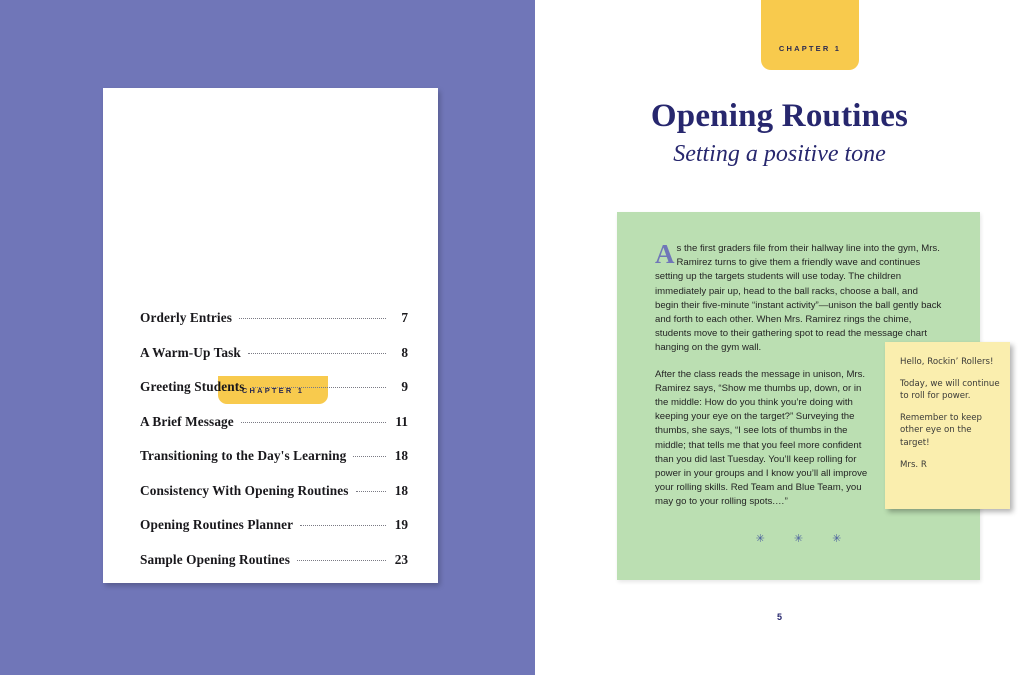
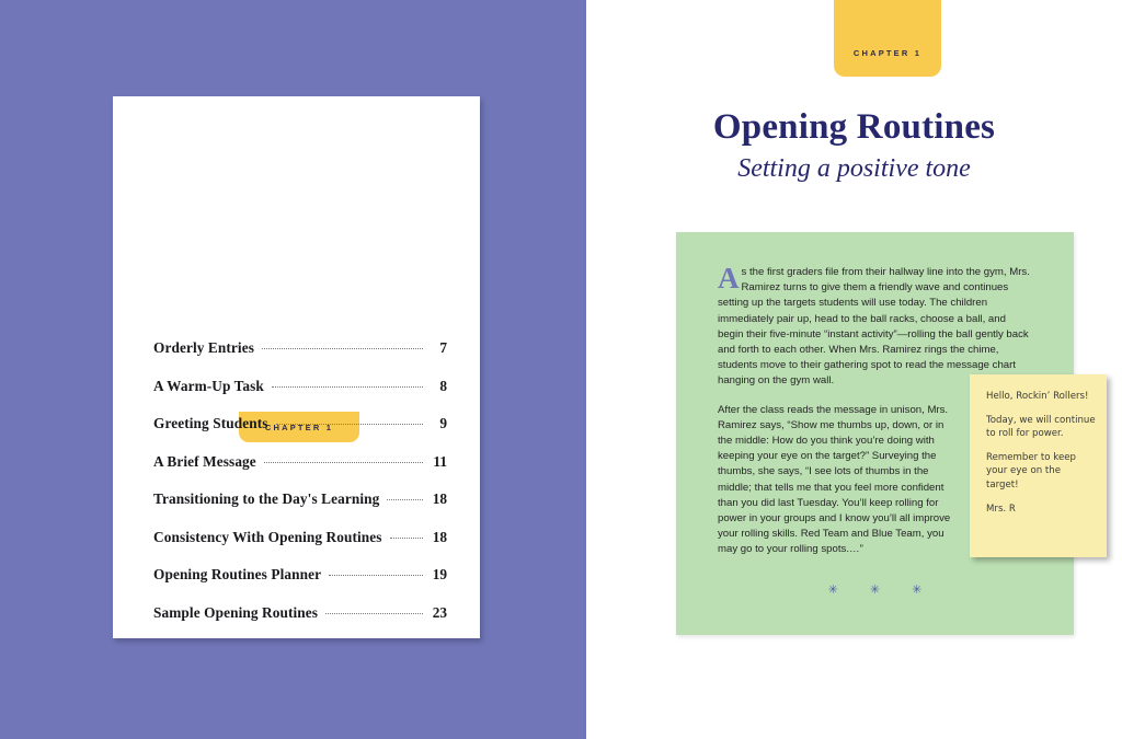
  CHAPTER 1
  Orderly Entries
  7
  A Warm-Up Task
  8
  Greeting Students
  9
  A Brief Message
  11
  Transitioning to the Day's Learning
  18
  Consistency With Opening Routines
  18
  Opening Routines Planner
  19
  Sample Opening Routines
  23
  CHAPTER 1
  Opening Routines
  Setting a positive tone
  A
- s the first graders file from their hallway line into the gym, Mrs. Ramirez turns to give them a friendly wave and continues setting up the targets students will use today. The children immediately pair up, head to the ball racks, choose a ball, and begin their five-minute “instant activity”—unison the ball gently back and forth to each other. When Mrs. Ramirez rings the chime, students move to their gathering spot to read the message chart hanging on the gym wall.
+ s the first graders file from their hallway line into the gym, Mrs. Ramirez turns to give them a friendly wave and continues setting up the targets students will use today. The children immediately pair up, head to the ball racks, choose a ball, and begin their five-minute “instant activity”—rolling the ball gently back and forth to each other. When Mrs. Ramirez rings the chime, students move to their gathering spot to read the message chart hanging on the gym wall.
  After the class reads the message in unison, Mrs. Ramirez says, “Show me thumbs up, down, or in the middle: How do you think you’re doing with keeping your eye on the target?” Surveying the thumbs, she says, “I see lots of thumbs in the middle; that tells me that you feel more confident than you did last Tuesday. You’ll keep rolling for power in your groups and I know you’ll all improve your rolling skills. Red Team and Blue Team, you may go to your rolling spots.…”
  ✳ ✳ ✳
- 5
  Hello, Rockin’ Rollers!
  Today, we will continue to roll for power.
- Remember to keep other eye on the target!
+ Remember to keep your eye on the target!
  Mrs. R
